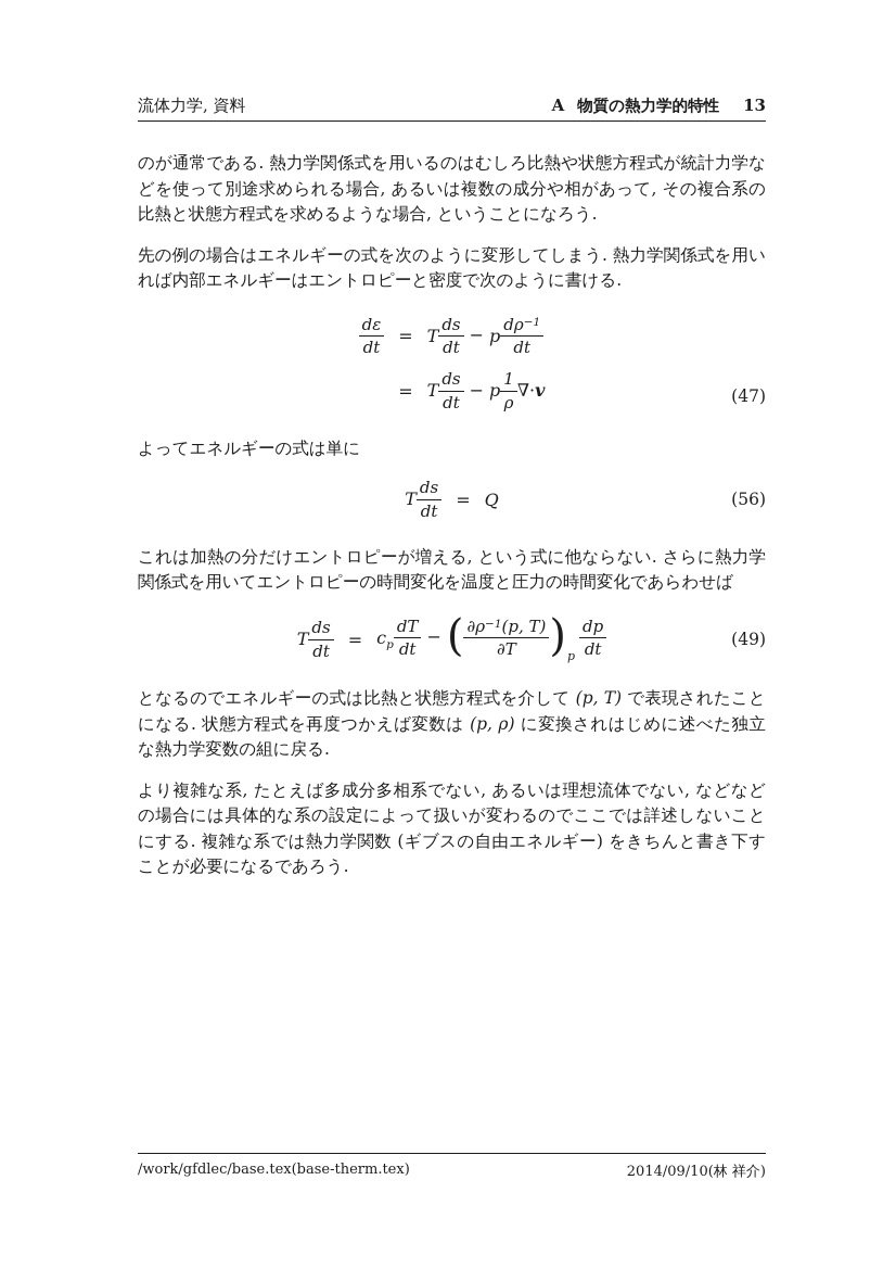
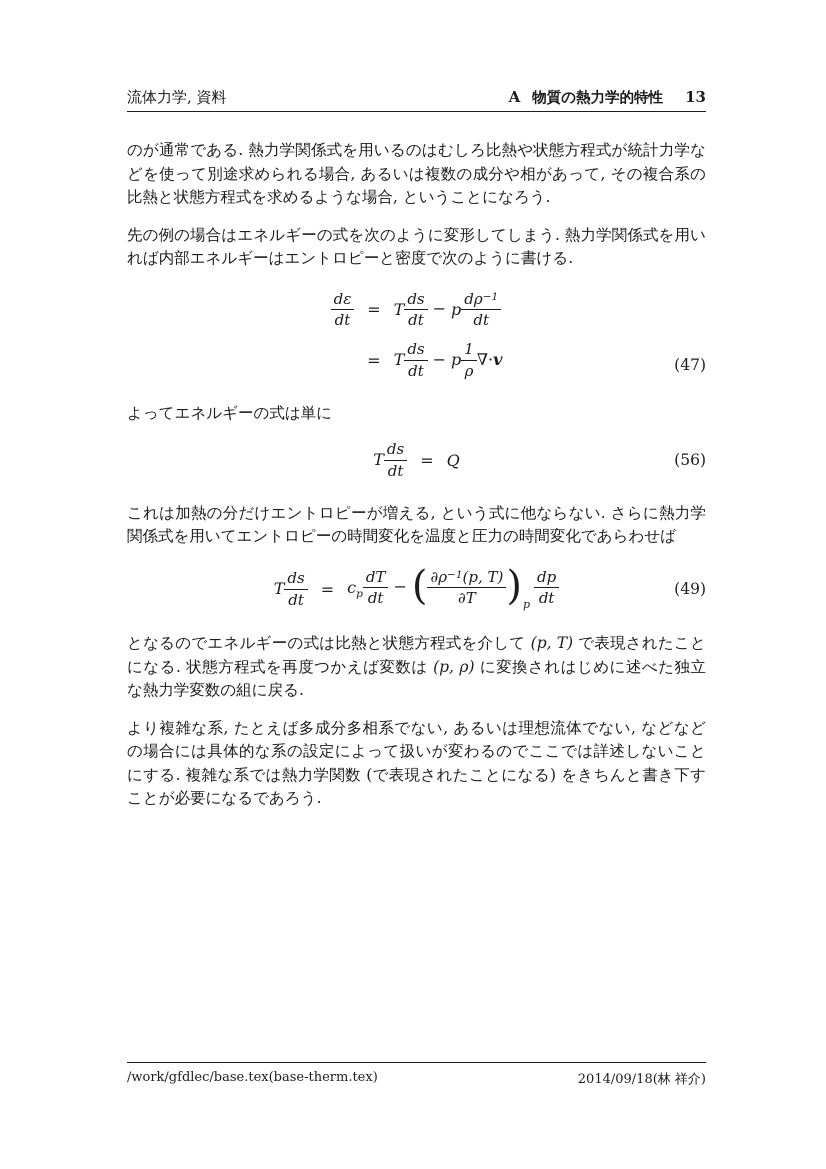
  流体力学, 資料
  A
  物質の熱力学的特性
  13
  のが通常である. 熱力学関係式を用いるのはむしろ比熱や状態方程式が統計力学などを使って別途求められる場合, あるいは複数の成分や相があって, その複合系の比熱と状態方程式を求めるような場合, ということになろう.
  先の例の場合はエネルギーの式を次のように変形してしまう. 熱力学関係式を用いれば内部エネルギーはエントロピーと密度で次のように書ける.
  dε dt	=	Tdsdt− pdρ−1dt
  	=	Tdsdt− p1ρ∇·v
  (47)
  よってエネルギーの式は単に
  Tdsdt	=	Q
  (56)
  これは加熱の分だけエントロピーが増える, という式に他ならない. さらに熱力学関係式を用いてエントロピーの時間変化を温度と圧力の時間変化であらわせば
  Tdsdt	=	cpdTdt− ( ∂ρ−1(p, T)∂T)pdpdt
  (49)
  となるのでエネルギーの式は比熱と状態方程式を介して (p, T) で表現されたことになる. 状態方程式を再度つかえば変数は (p, ρ) に変換されはじめに述べた独立な熱力学変数の組に戻る.
- より複雑な系, たとえば多成分多相系でない, あるいは理想流体でない, などなどの場合には具体的な系の設定によって扱いが変わるのでここでは詳述しないことにする. 複雑な系では熱力学関数 (ギブスの自由エネルギー) をきちんと書き下すことが必要になるであろう.
+ より複雑な系, たとえば多成分多相系でない, あるいは理想流体でない, などなどの場合には具体的な系の設定によって扱いが変わるのでここでは詳述しないことにする. 複雑な系では熱力学関数 (で表現されたことになる) をきちんと書き下すことが必要になるであろう.
  /work/gfdlec/base.tex(base-therm.tex)
- 2014/09/10(林 祥介)
+ 2014/09/18(林 祥介)
